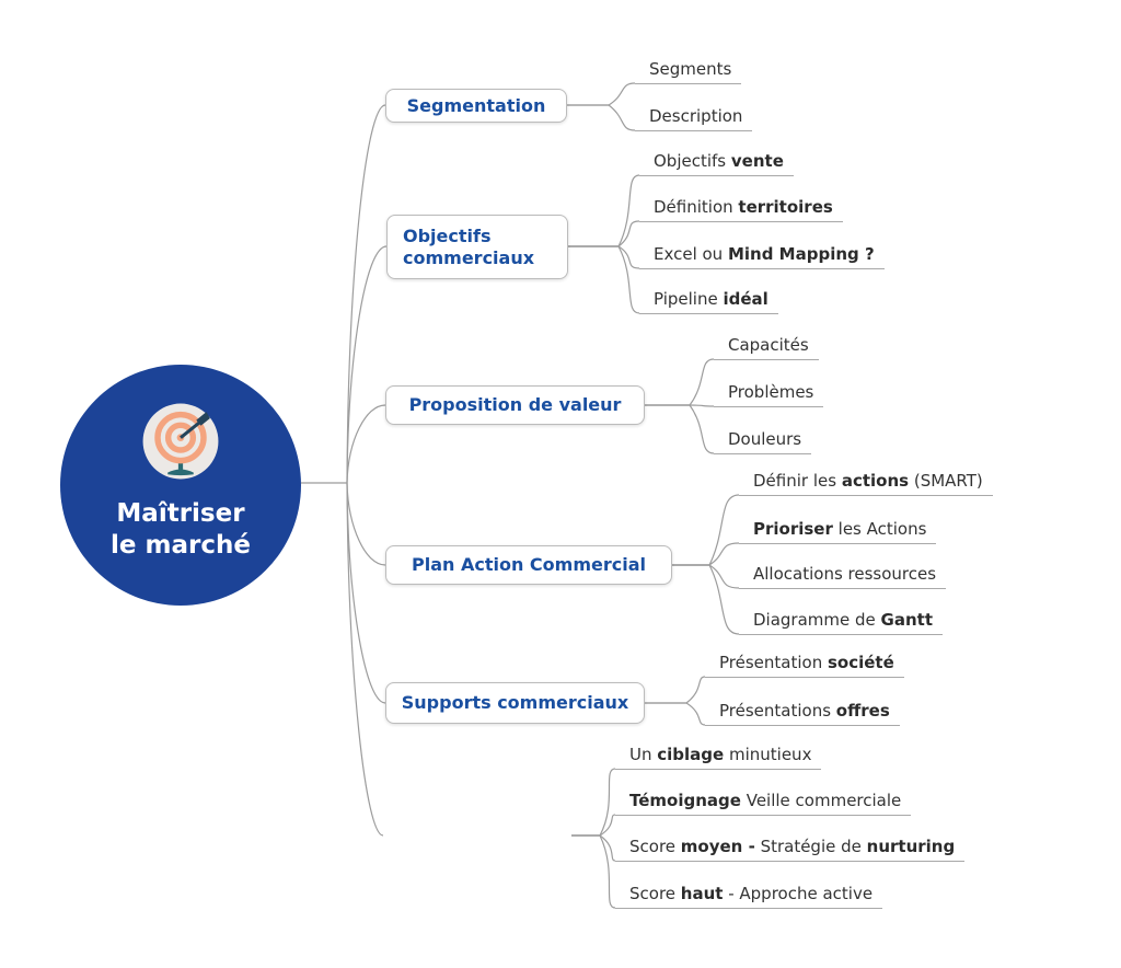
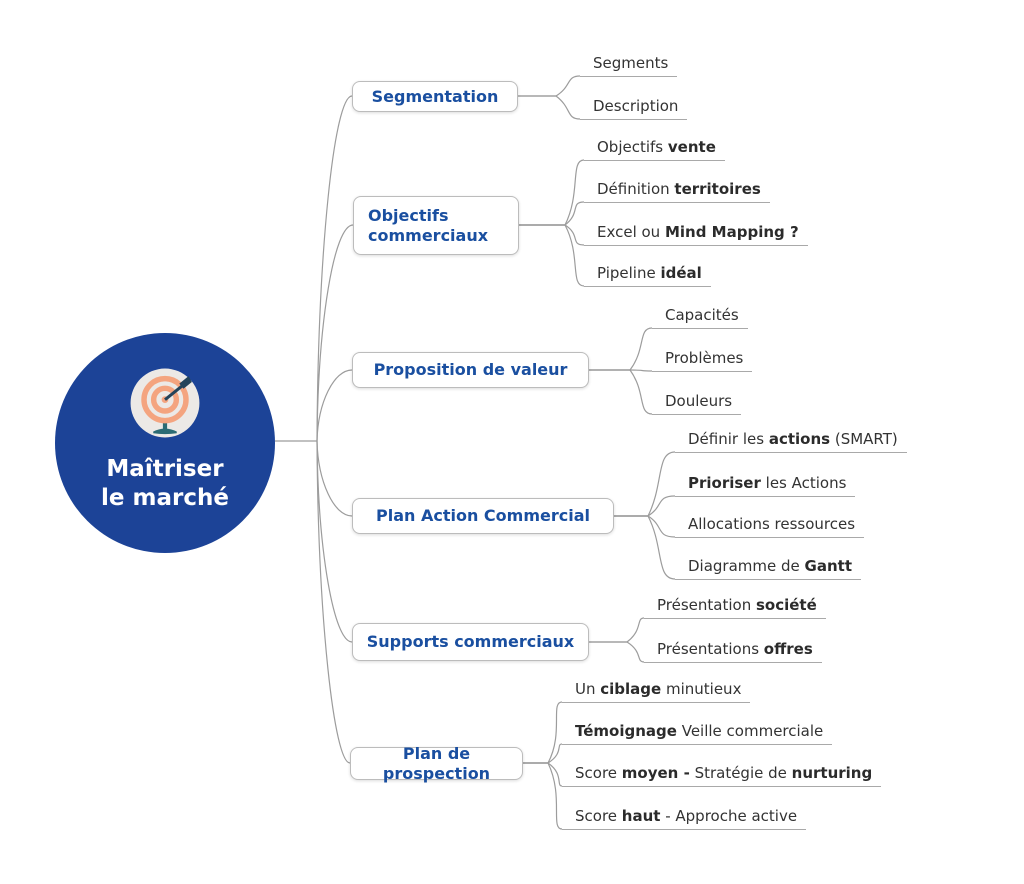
  Maîtriser
  le marché
  Segmentation
  Objectifs commerciaux
  Proposition de valeur
  Plan Action Commercial
  Supports commerciaux
+ Plan de prospection
  Segments
  Description
  Objectifs vente
  Définition territoires
  Excel ou Mind Mapping ?
  Pipeline idéal
  Capacités
  Problèmes
  Douleurs
  Définir les actions (SMART)
  Prioriser les Actions
  Allocations ressources
  Diagramme de Gantt
  Présentation société
  Présentations offres
  Un ciblage minutieux
  Témoignage Veille commerciale
  Score moyen - Stratégie de nurturing
  Score haut - Approche active
